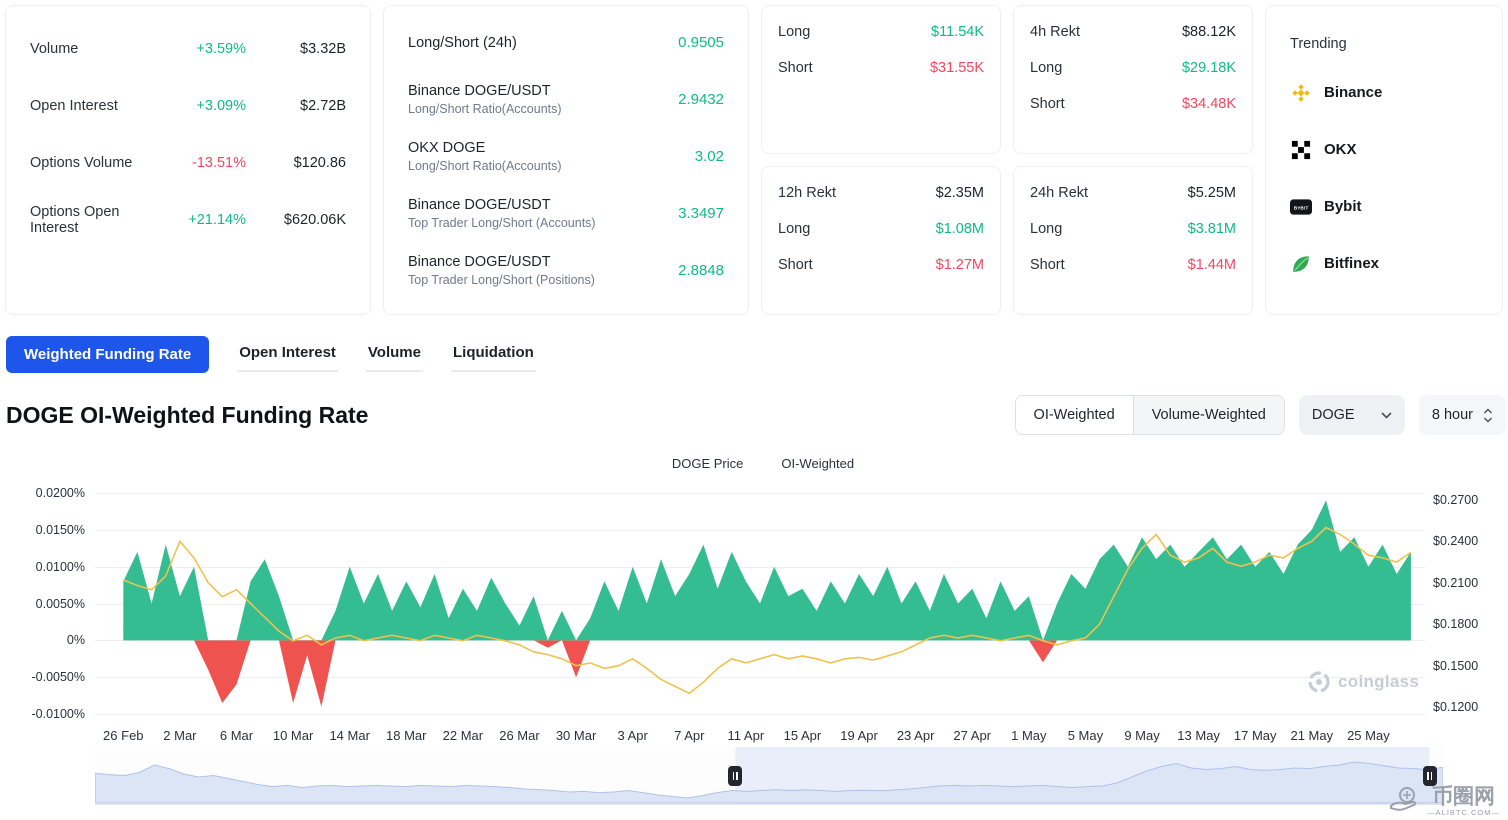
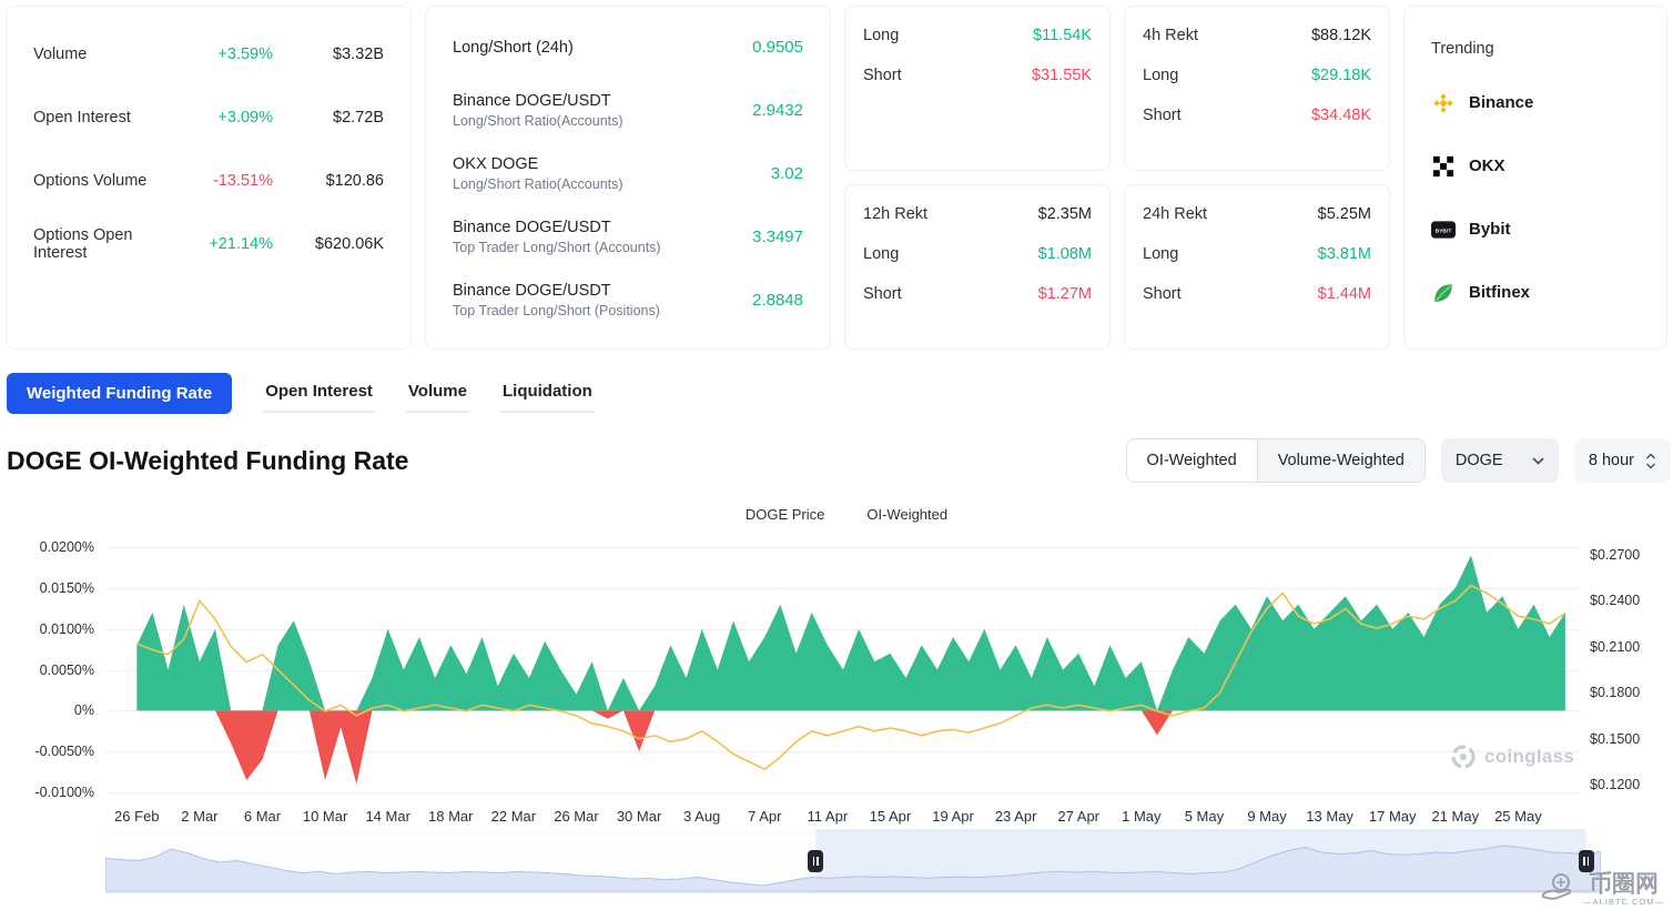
  Volume
  +3.59%
  $3.32B
  Open Interest
  +3.09%
  $2.72B
  Options Volume
  -13.51%
  $120.86
  Options Open Interest
  +21.14%
  $620.06K
  Long/Short (24h)
  0.9505
  Binance DOGE/USDT
  Long/Short Ratio(Accounts)
  2.9432
  OKX DOGE
  Long/Short Ratio(Accounts)
  3.02
  Binance DOGE/USDT
  Top Trader Long/Short (Accounts)
  3.3497
  Binance DOGE/USDT
  Top Trader Long/Short (Positions)
  2.8848
  Long
  $11.54K
  Short
  $31.55K
  12h Rekt
  $2.35M
  Long
  $1.08M
  Short
  $1.27M
  4h Rekt
  $88.12K
  Long
  $29.18K
  Short
  $34.48K
  24h Rekt
  $5.25M
  Long
  $3.81M
  Short
  $1.44M
  Trending
  Binance
  OKX
  Bybit
  Bitfinex
  Weighted Funding Rate
  Open Interest
  Volume
  Liquidation
  DOGE OI-Weighted Funding Rate
  OI-Weighted
  Volume-Weighted
  DOGE
  8 hour
  DOGE Price
  OI-Weighted
  coinglass
  0.0200%
  0.0150%
  0.0100%
  0.0050%
  0%
  -0.0050%
  -0.0100%
  $0.2700
  $0.2400
  $0.2100
  $0.1800
  $0.1500
  $0.1200
  26 Feb
  2 Mar
  6 Mar
  10 Mar
  14 Mar
  18 Mar
  22 Mar
  26 Mar
  30 Mar
- 3 Apr
+ 3 Aug
  7 Apr
  11 Apr
  15 Apr
  19 Apr
  23 Apr
  27 Apr
  1 May
  5 May
  9 May
  13 May
  17 May
  21 May
  25 May
  币圈网
  —ALIBTC.COM—
